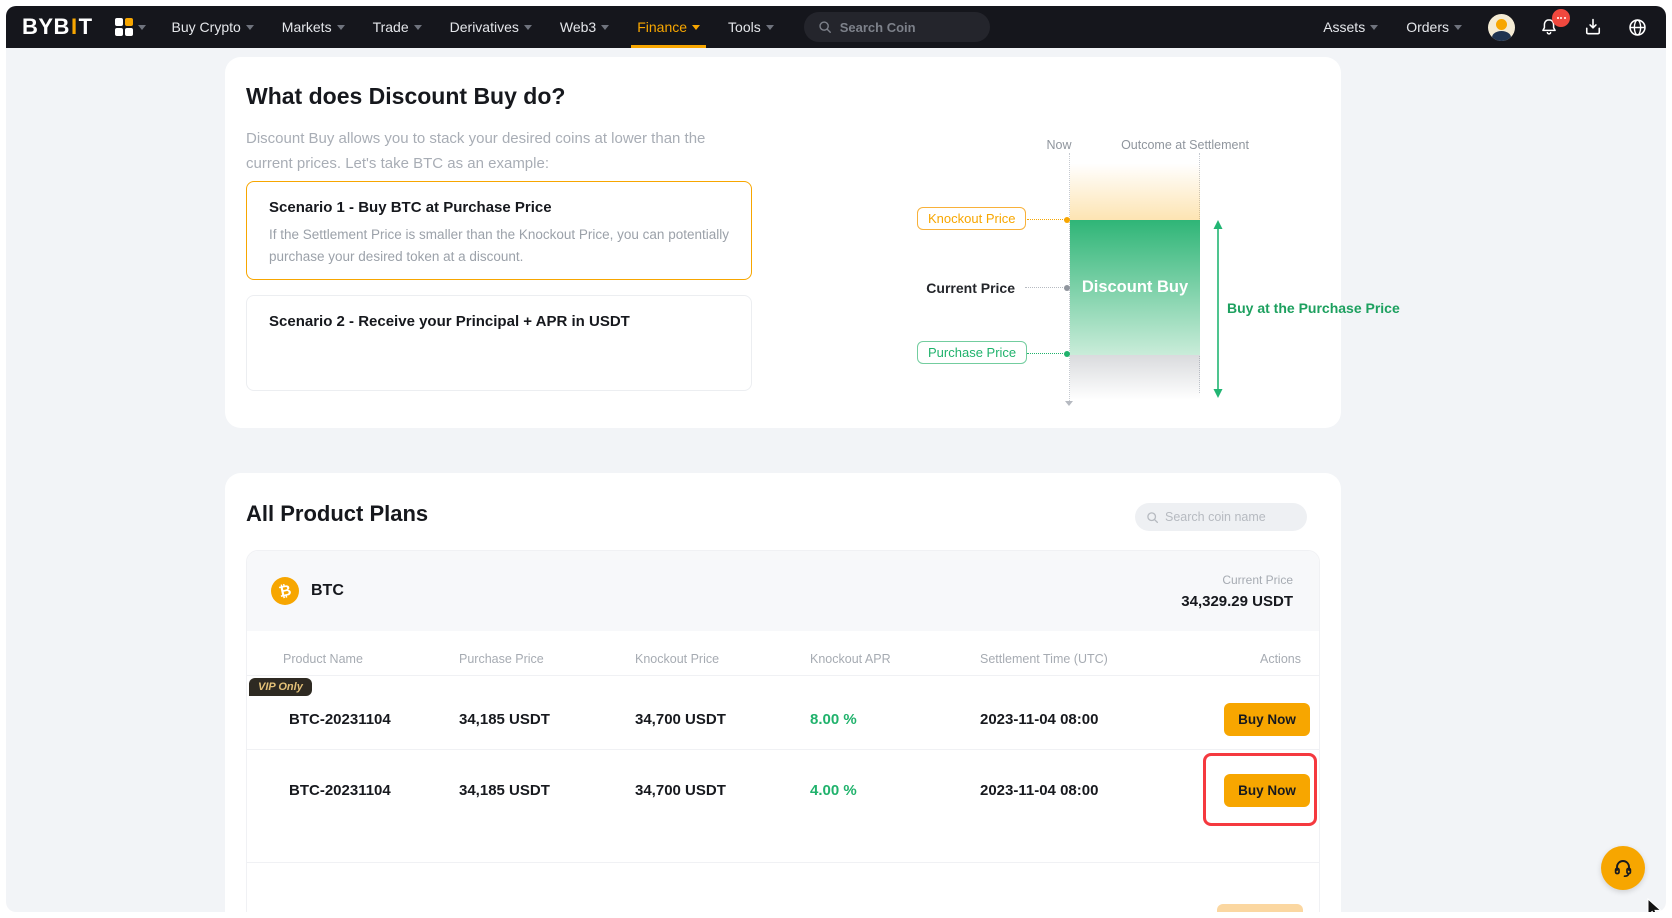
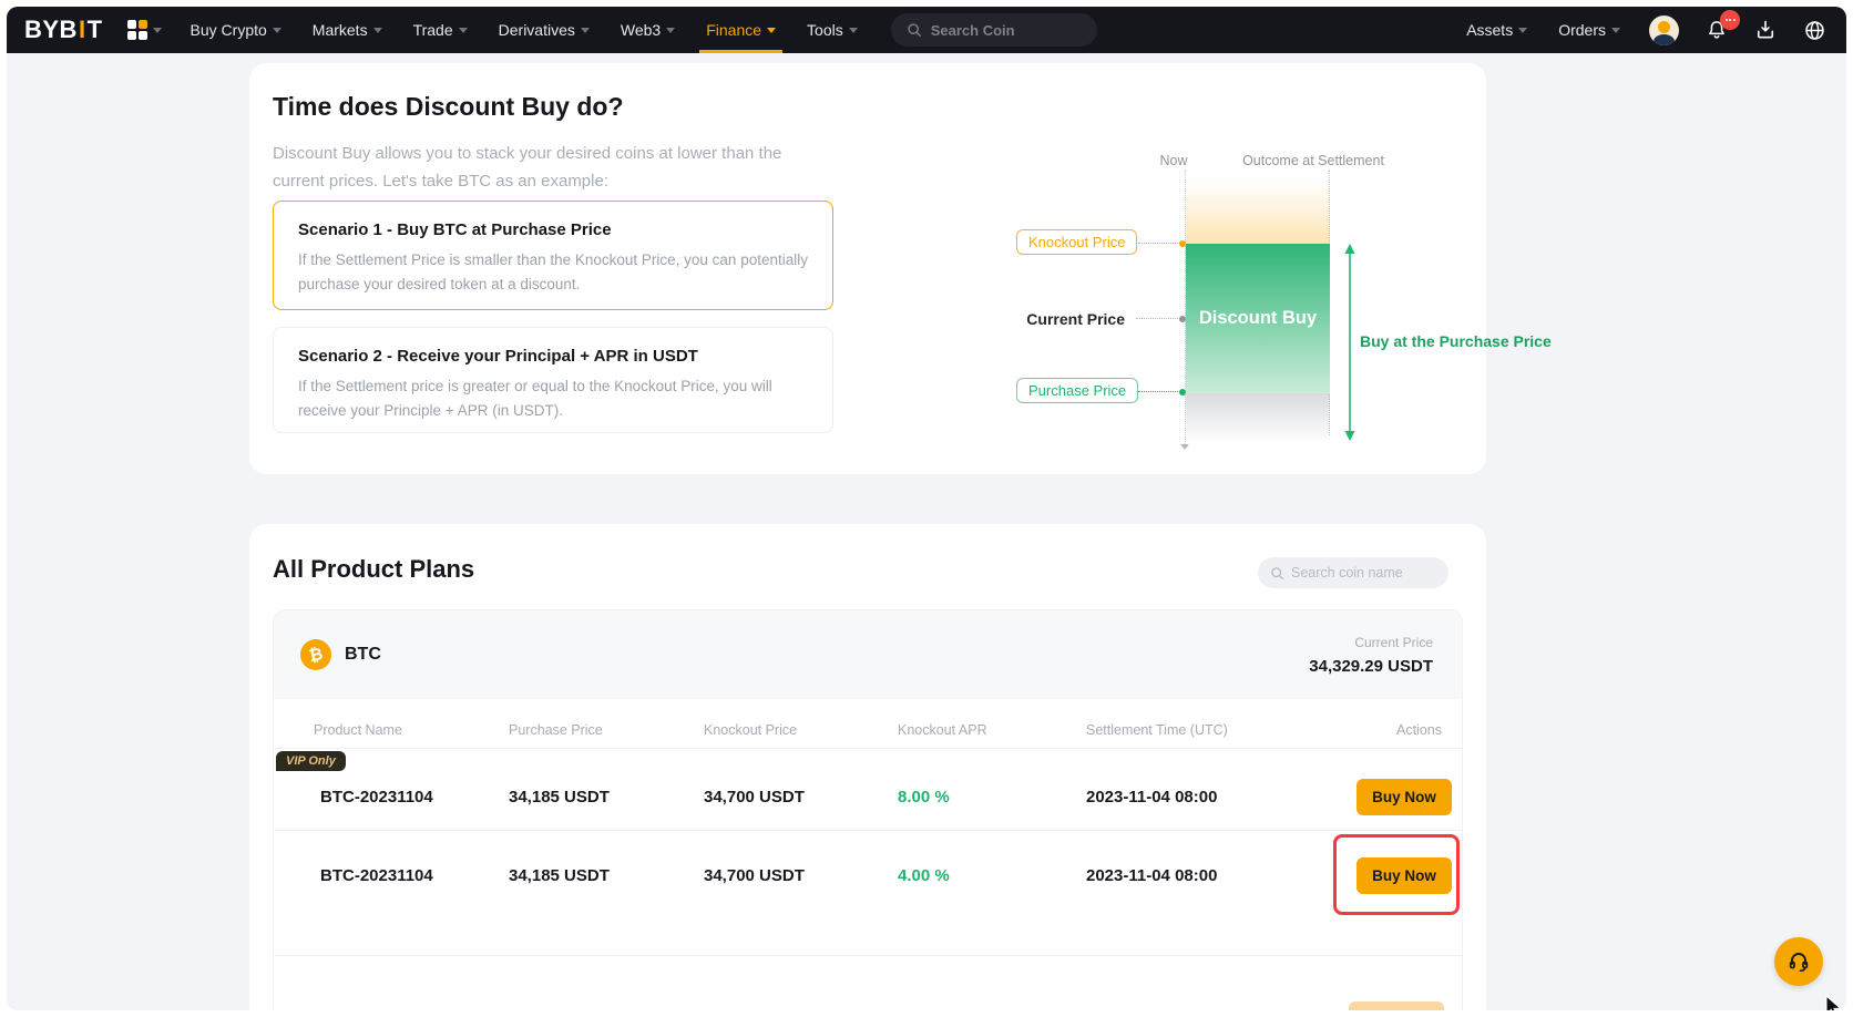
  BYB
  I
  T
  Buy Crypto
  Markets
  Trade
  Derivatives
  Web3
  Finance
  Tools
  Search Coin
  Assets
  Orders
- What does Discount Buy do?
+ Time does Discount Buy do?
  Discount Buy allows you to stack your desired coins at lower than the current prices. Let's take BTC as an example:
  Scenario 1 - Buy BTC at Purchase Price
  If the Settlement Price is smaller than the Knockout Price, you can potentially purchase your desired token at a discount.
  Scenario 2 - Receive your Principal + APR in USDT
+ If the Settlement price is greater or equal to the Knockout Price, you will receive your Principle + APR (in USDT).
  Now
  Outcome at Settlement
  Discount Buy
  Knockout Price
  Current Price
  Purchase Price
  Buy at the Purchase Price
  All Product Plans
  Search coin name
  BTC
  Current Price
  34,329.29 USDT
  Product Name
  Purchase Price
  Knockout Price
  Knockout APR
  Settlement Time (UTC)
  Actions
  VIP Only
  BTC-20231104
  34,185 USDT
  34,700 USDT
  8.00 %
  2023-11-04 08:00
  Buy Now
  BTC-20231104
  34,185 USDT
  34,700 USDT
  4.00 %
  2023-11-04 08:00
  Buy Now
